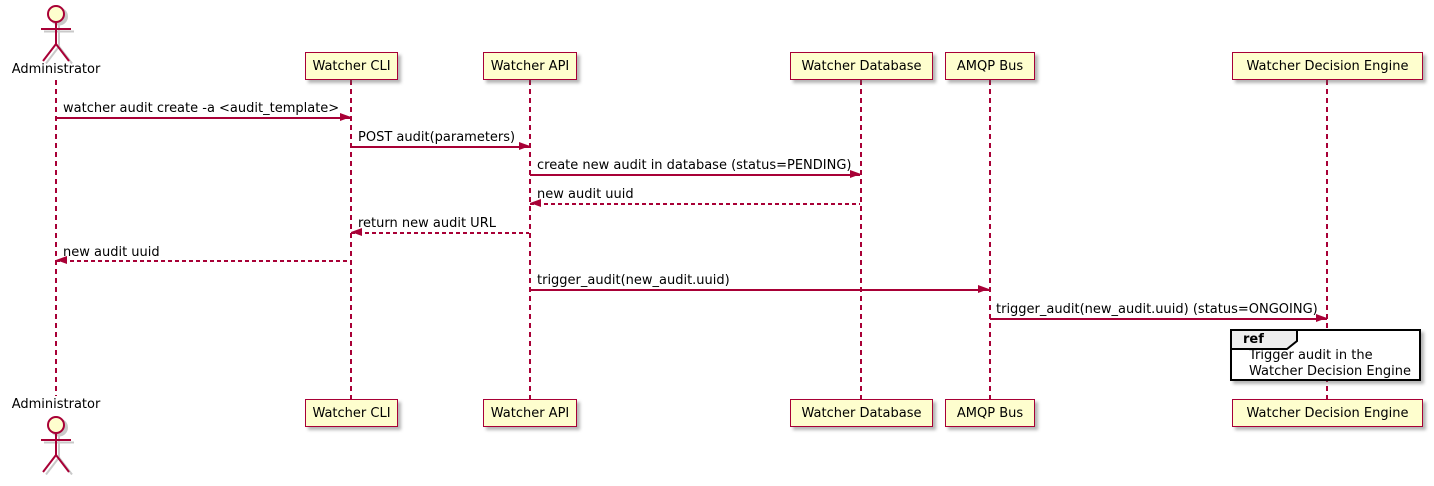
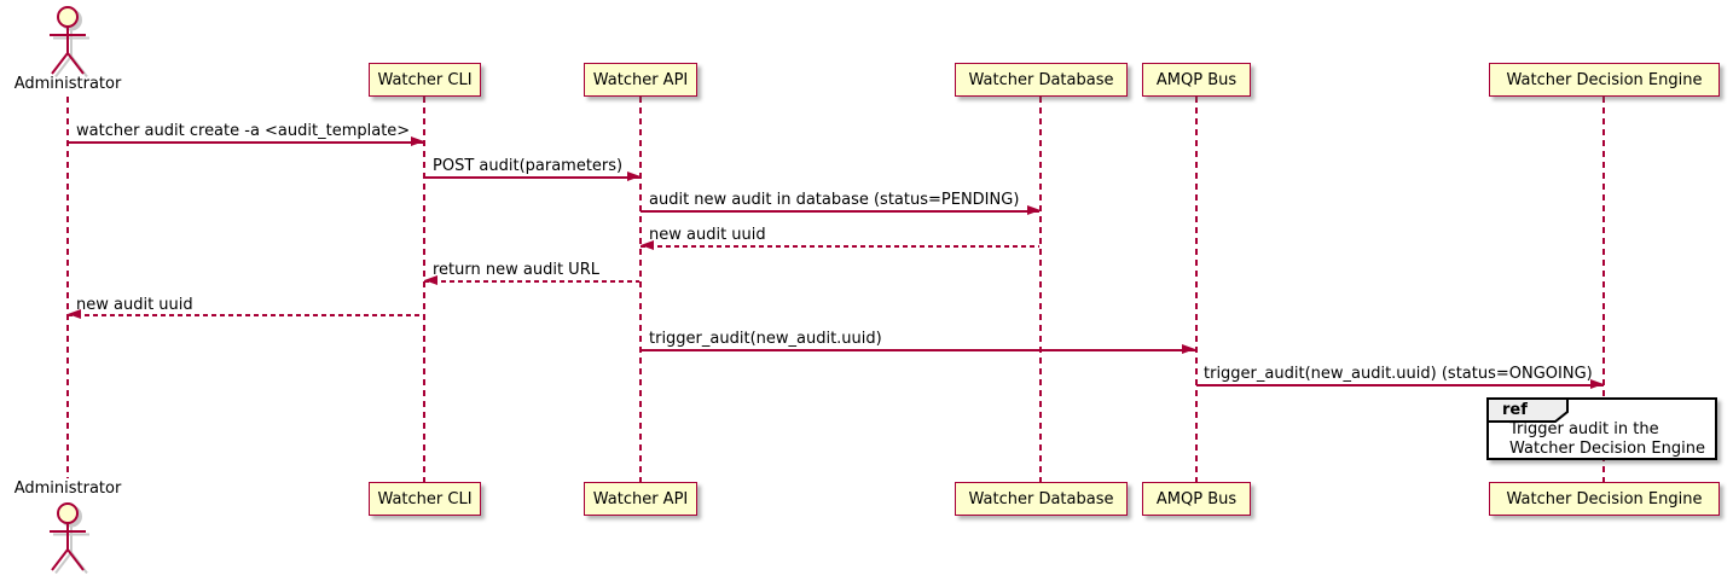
  Administrator
  Watcher CLI
  Watcher API
  Watcher Database
  AMQP Bus
  Watcher Decision Engine
  watcher audit create -a <audit_template>
  POST audit(parameters)
- create new audit in database (status=PENDING)
+ audit new audit in database (status=PENDING)
  new audit uuid
  return new audit URL
  new audit uuid
  trigger_audit(new_audit.uuid)
  trigger_audit(new_audit.uuid) (status=ONGOING)
  ref
  Trigger audit in the
  Watcher Decision Engine
  Watcher CLI
  Watcher API
  Watcher Database
  AMQP Bus
  Watcher Decision Engine
  Administrator
